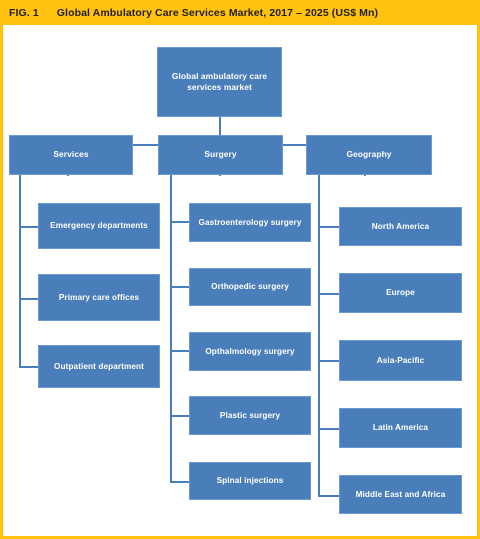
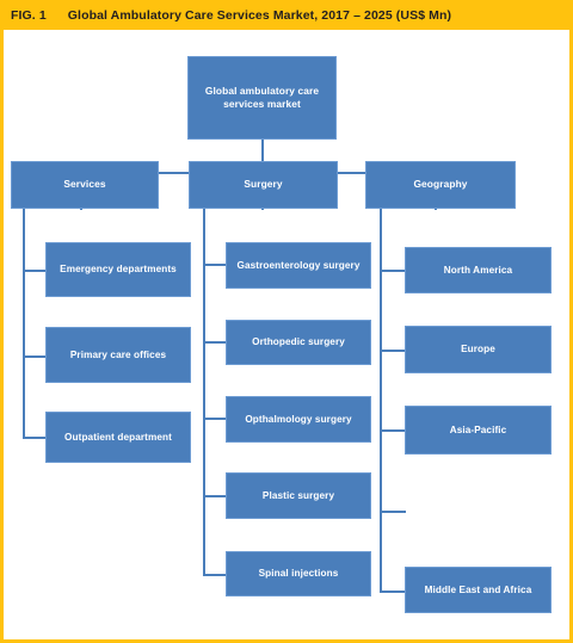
  FIG. 1
  Global Ambulatory Care Services Market, 2017 – 2025 (US$ Mn)
  Global ambulatory care services market
  Services
  Surgery
  Geography
  Emergency departments
  Primary care offices
  Outpatient department
  Gastroenterology surgery
  Orthopedic surgery
  Opthalmology surgery
  Plastic surgery
  Spinal injections
  North America
  Europe
  Asia-Pacific
- Latin America
  Middle East and Africa
